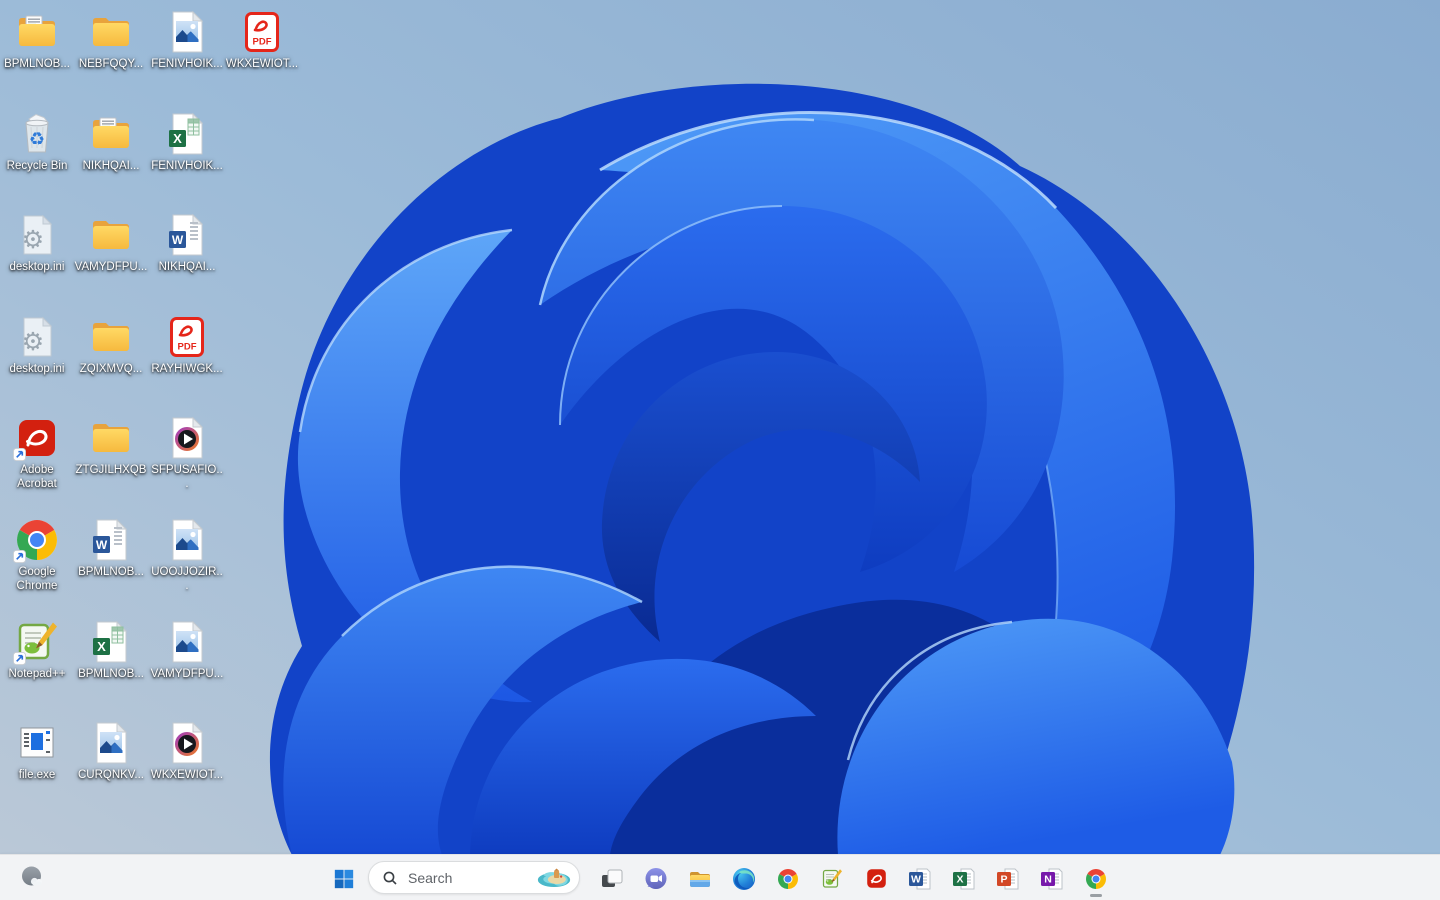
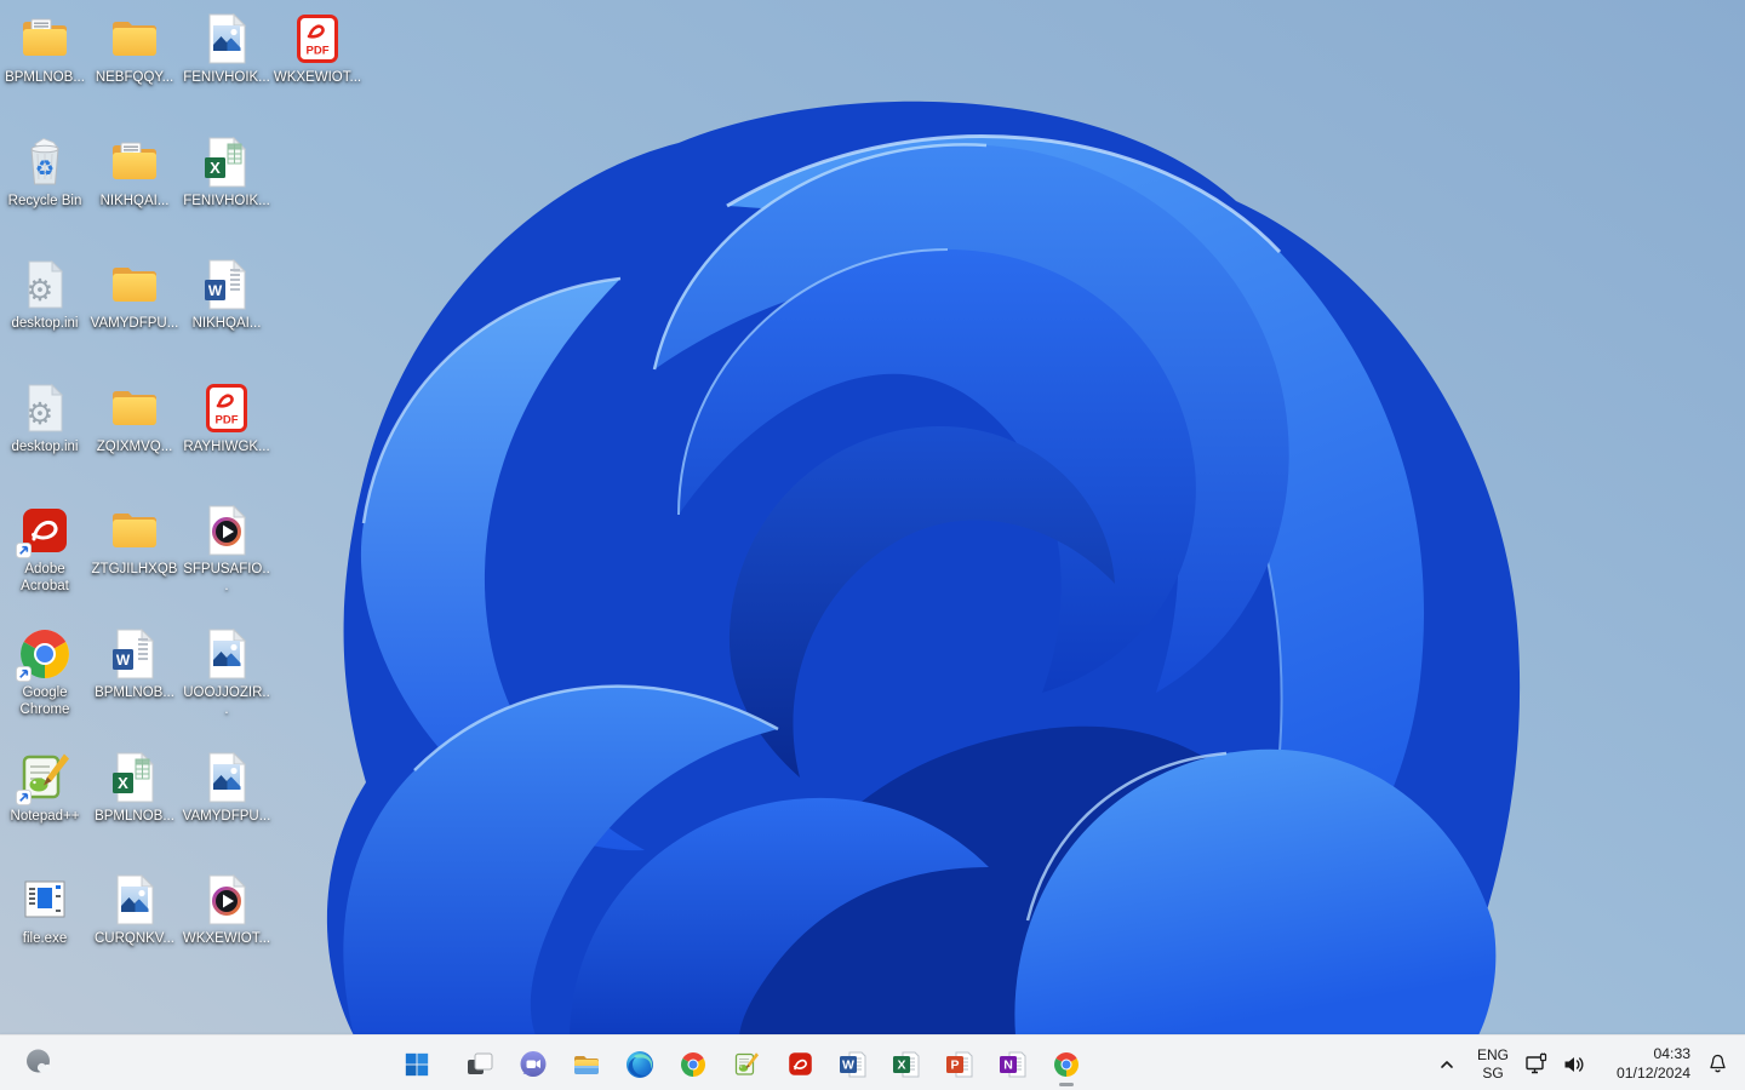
  BPMLNOB...
  NEBFQQY...
  FENIVHOIK...
  PDF
  WKXEWIOT...
  ♻
  Recycle Bin
  NIKHQAI...
  X
  FENIVHOIK...
  ⚙
  desktop.ini
  VAMYDFPU...
  W
  NIKHQAI...
  ⚙
  desktop.ini
  ZQIXMVQ...
  PDF
  RAYHIWGK...
  Adobe Acrobat
  ZTGJILHXQB
  SFPUSAFIO...
  Google Chrome
  W
  BPMLNOB...
  UOOJJOZIR...
  Notepad++
  X
  BPMLNOB...
  VAMYDFPU...
  file.exe
  CURQNKV...
  WKXEWIOT...
- Search
  W
  X
  P
  N
+ ENG
+ SG
+ 04:33
+ 01/12/2024
